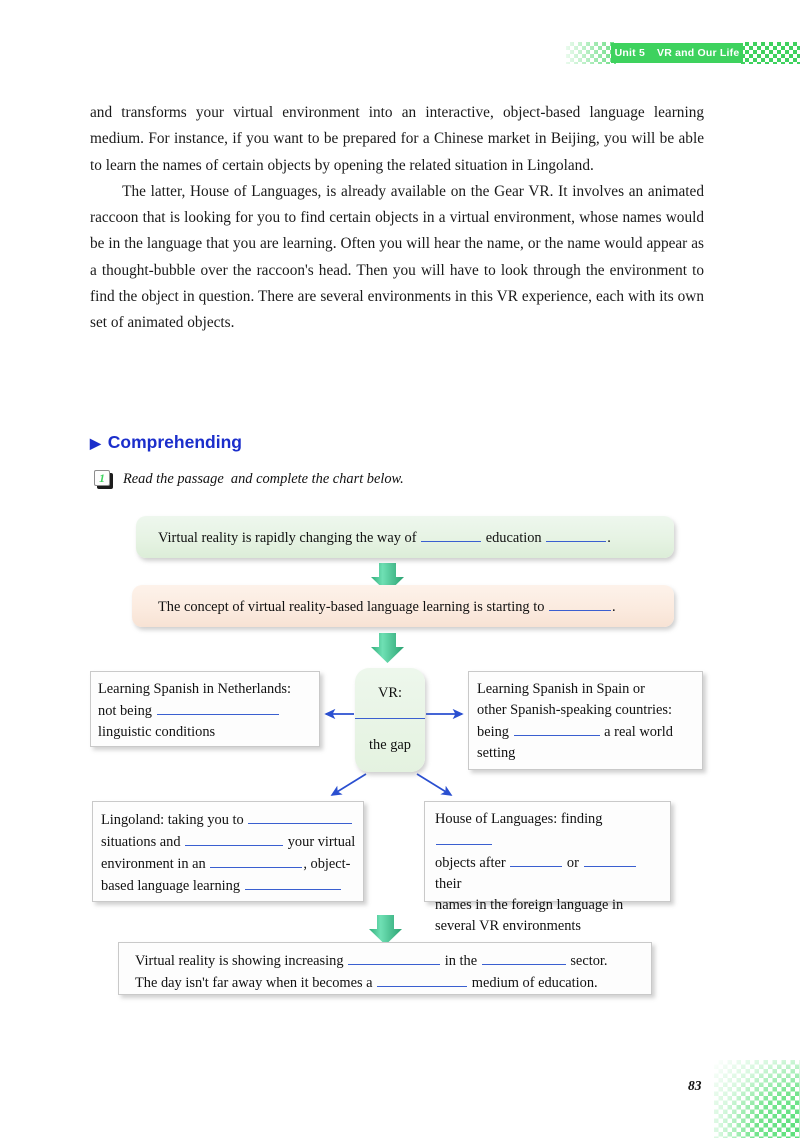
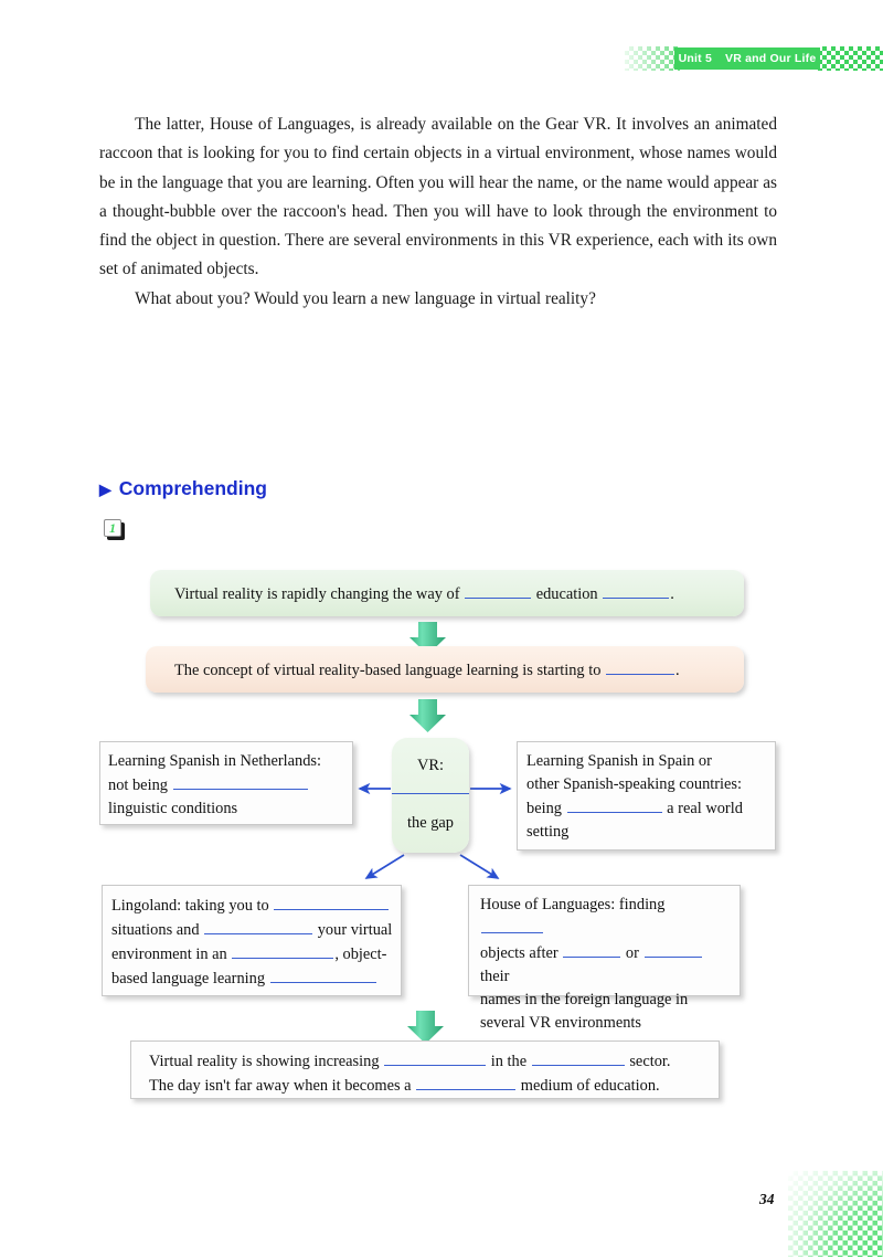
  Unit 5
  VR and Our Life
- and transforms your virtual environment into an interactive, object-based language learning medium. For instance, if you want to be prepared for a Chinese market in Beijing, you will be able to learn the names of certain objects by opening the related situation in Lingoland.
  The latter, House of Languages, is already available on the Gear VR. It involves an animated raccoon that is looking for you to find certain objects in a virtual environment, whose names would be in the language that you are learning. Often you will hear the name, or the name would appear as a thought-bubble over the raccoon's head. Then you will have to look through the environment to find the object in question. There are several environments in this VR experience, each with its own set of animated objects.
+ What about you? Would you learn a new language in virtual reality?
  ▶
  Comprehending
  1
- Read the passage and complete the chart below.
  Virtual reality is rapidly changing the way of education .
  The concept of virtual reality-based language learning is starting to .
  Learning Spanish in Netherlands:
  not being
  linguistic conditions
  VR:
  the gap
  Learning Spanish in Spain or
  other Spanish-speaking countries:
  being a real world
  setting
  Lingoland: taking you to
  situations and your virtual
  environment in an , object-
  based language learning
  House of Languages: finding
  objects after or their
  names in the foreign language in
  several VR environments
  Virtual reality is showing increasing in the sector.
  The day isn't far away when it becomes a medium of education.
- 83
+ 34
